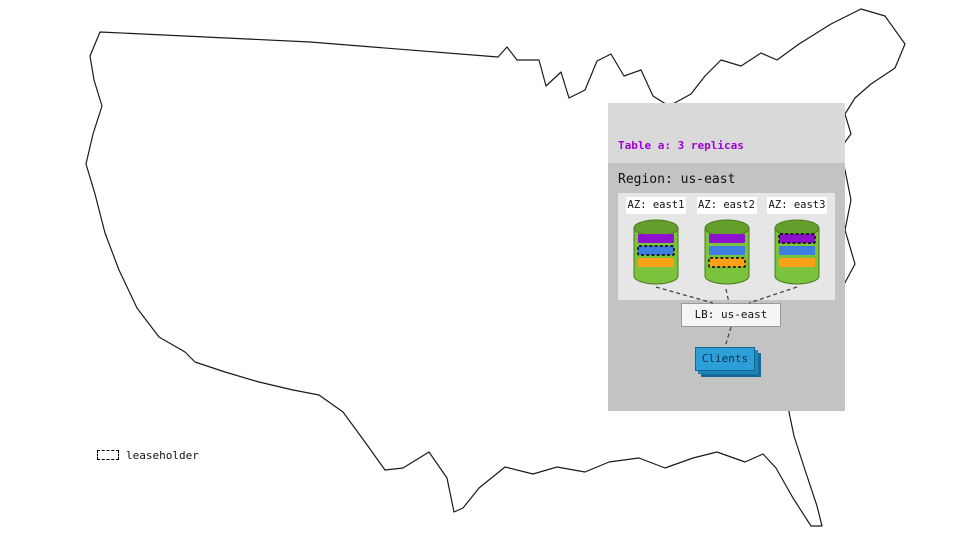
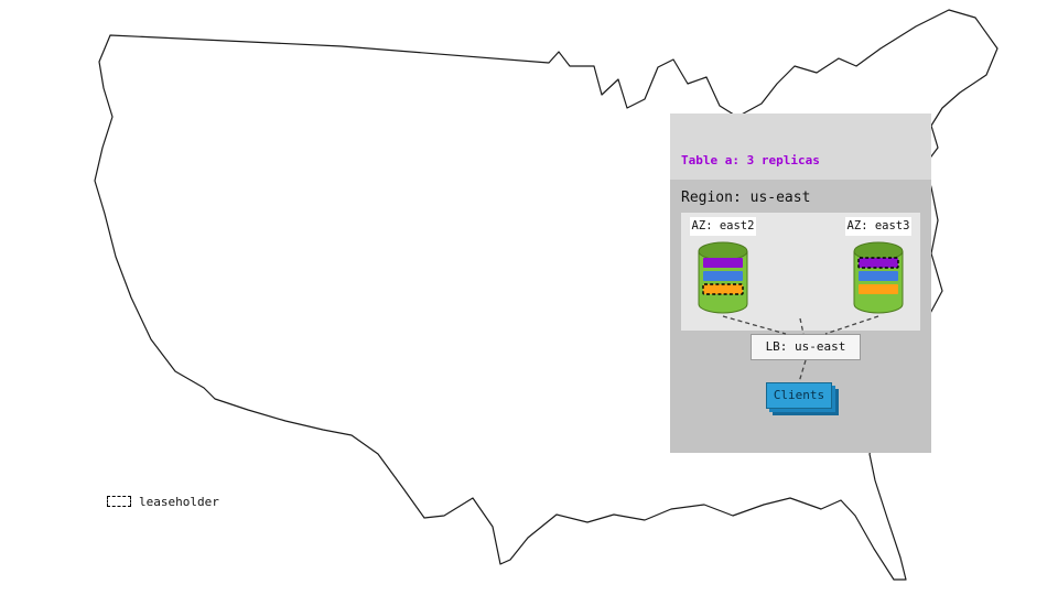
  leaseholder
  Table a: 3 replicas
  Region: us-east
- AZ: east1
  AZ: east2
  AZ: east3
  LB: us-east
  Clients
